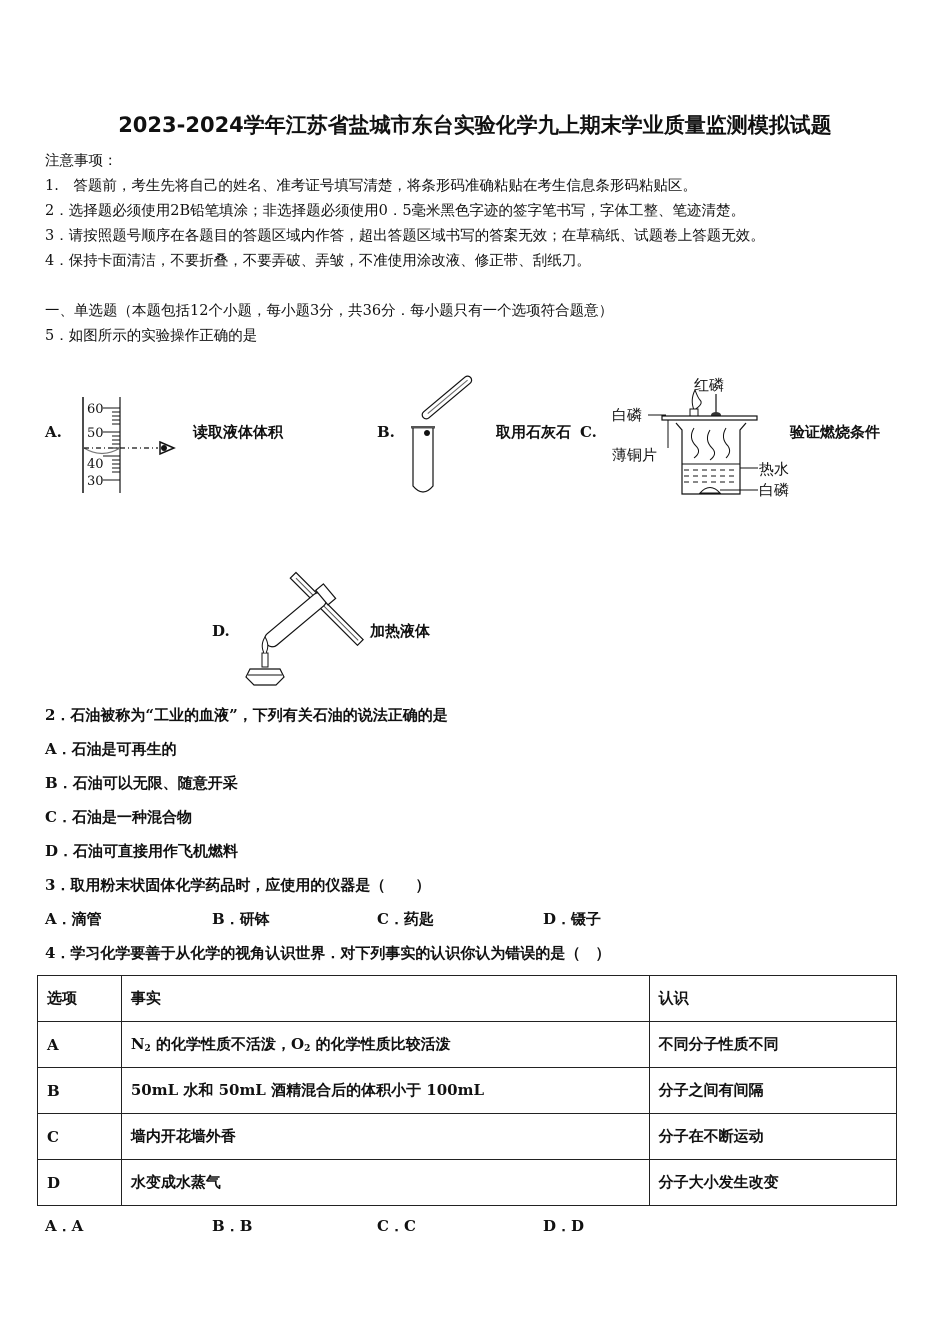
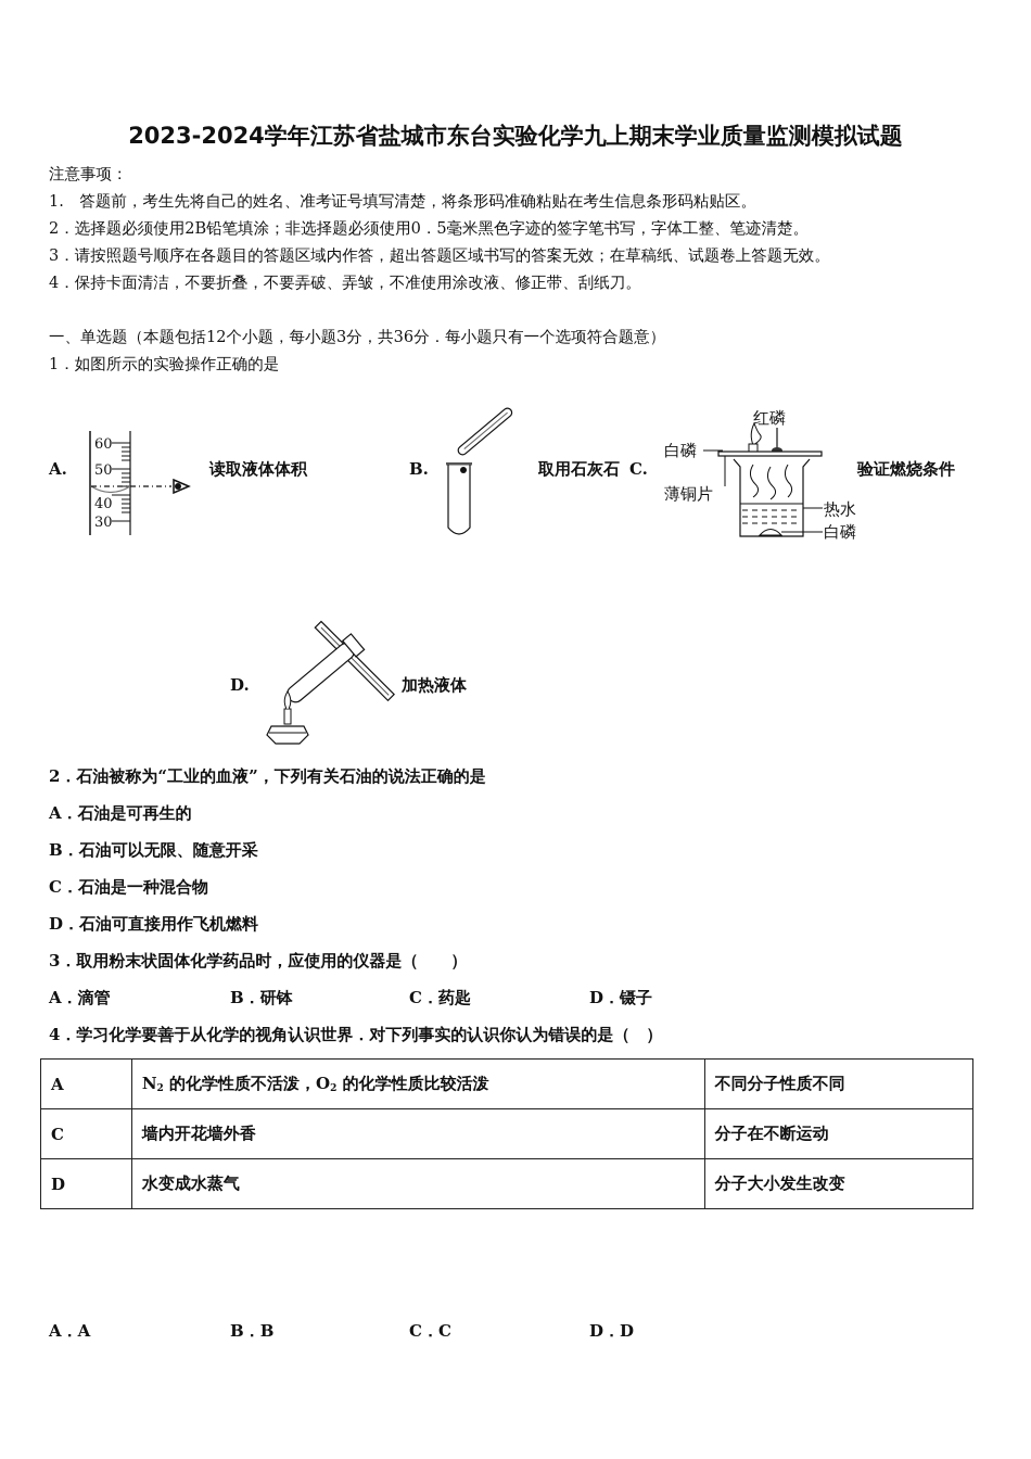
  2023-2024学年江苏省盐城市东台实验化学九上期末学业质量监测模拟试题
  注意事项：
  1. 答题前，考生先将自己的姓名、准考证号填写清楚，将条形码准确粘贴在考生信息条形码粘贴区。
  2．选择题必须使用2B铅笔填涂；非选择题必须使用0．5毫米黑色字迹的签字笔书写，字体工整、笔迹清楚。
  3．请按照题号顺序在各题目的答题区域内作答，超出答题区域书写的答案无效；在草稿纸、试题卷上答题无效。
  4．保持卡面清洁，不要折叠，不要弄破、弄皱，不准使用涂改液、修正带、刮纸刀。
  一、单选题（本题包括12个小题，每小题3分，共36分．每小题只有一个选项符合题意）
- 5．如图所示的实验操作正确的是
+ 1．如图所示的实验操作正确的是
  A.
  60
  50
  40
  30
  读取液体体积
  B.
  取用石灰石
  C.
  红磷
  白磷
  薄铜片
  热水
  白磷
  验证燃烧条件
  D.
  加热液体
  2．石油被称为“工业的血液”，下列有关石油的说法正确的是
  A．石油是可再生的
  B．石油可以无限、随意开采
  C．石油是一种混合物
  D．石油可直接用作飞机燃料
  3．取用粉末状固体化学药品时，应使用的仪器是（ ）
  A．滴管
  B．研钵
  C．药匙
  D．镊子
  4．学习化学要善于从化学的视角认识世界．对下列事实的认识你认为错误的是（ ）
- 选项	事实	认识
  A	N2 的化学性质不活泼，O2 的化学性质比较活泼	不同分子性质不同
- B	50mL 水和 50mL 酒精混合后的体积小于 100mL	分子之间有间隔
  C	墙内开花墙外香	分子在不断运动
  D	水变成水蒸气	分子大小发生改变
  A．A
  B．B
  C．C
  D．D
